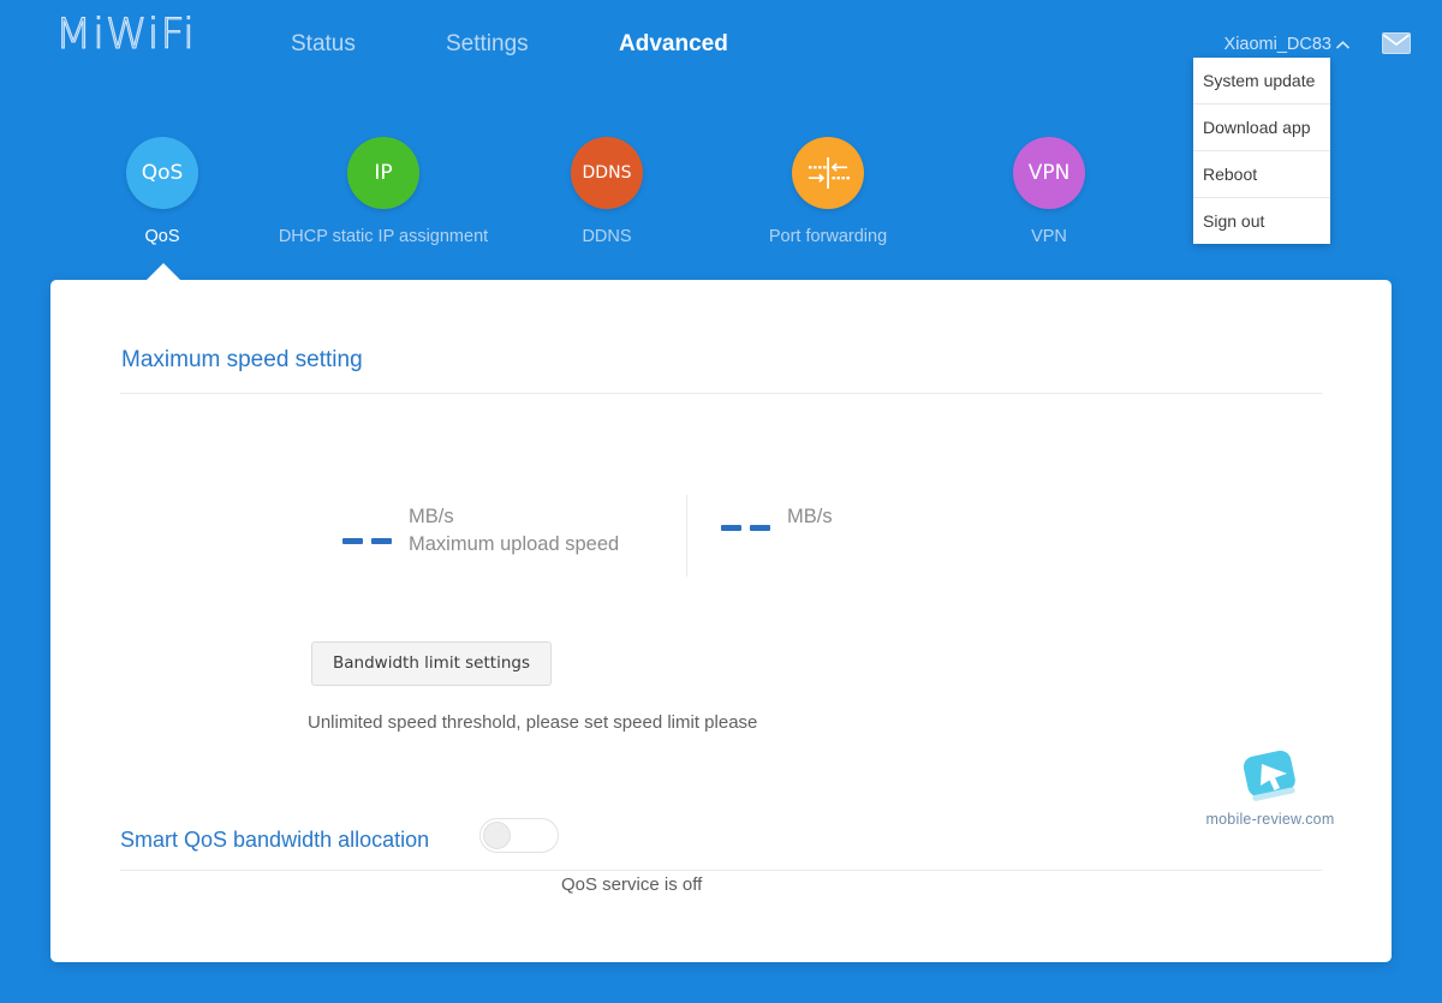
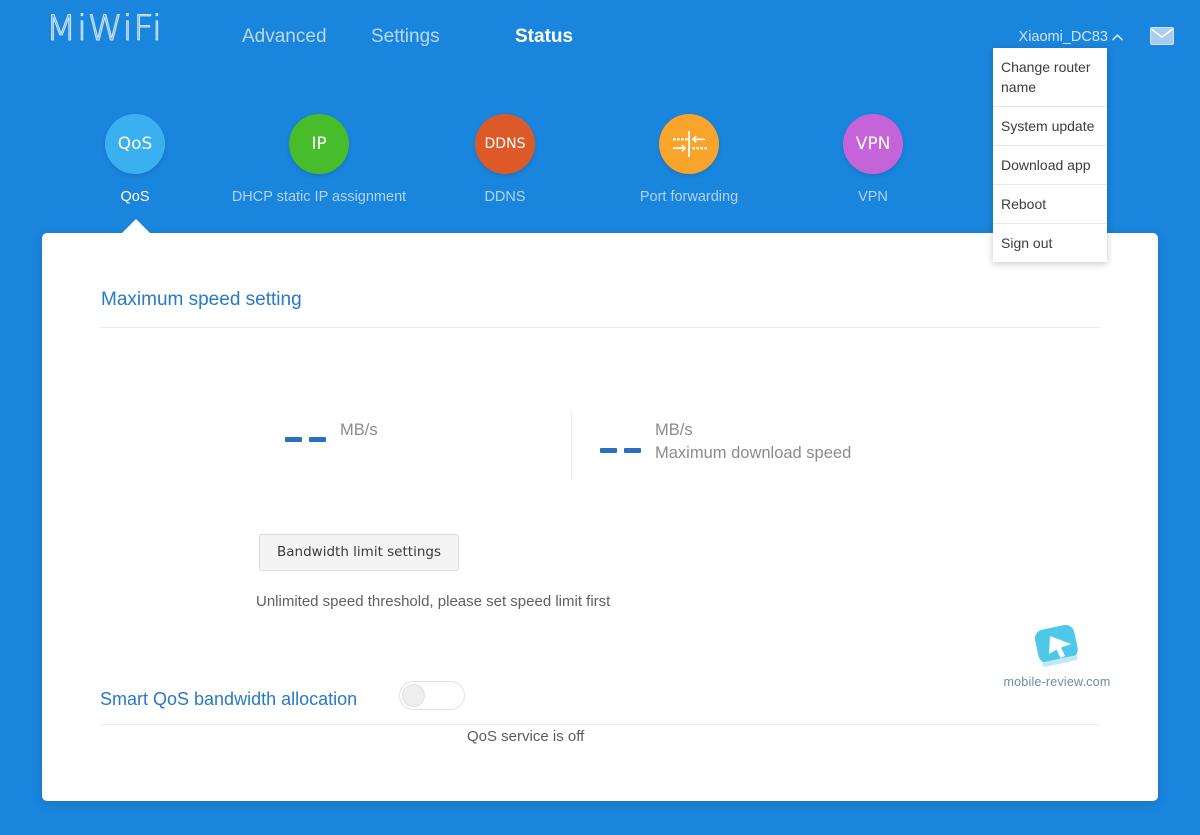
  MiWiFi
- Status
+ Advanced
  Settings
- Advanced
+ Status
  Xiaomi_DC83
+ Change router name
  System update
  Download app
  Reboot
  Sign out
  QoS
  QoS
  IP
  DHCP static IP assignment
  DDNS
  DDNS
  Port forwarding
  VPN
  VPN
  Maximum speed setting
  MB/s
- Maximum upload speed
  MB/s
+ Maximum download speed
  Bandwidth limit settings
- Unlimited speed threshold, please set speed limit please
+ Unlimited speed threshold, please set speed limit first
  Smart QoS bandwidth allocation
  QoS service is off
  mobile-review.com
